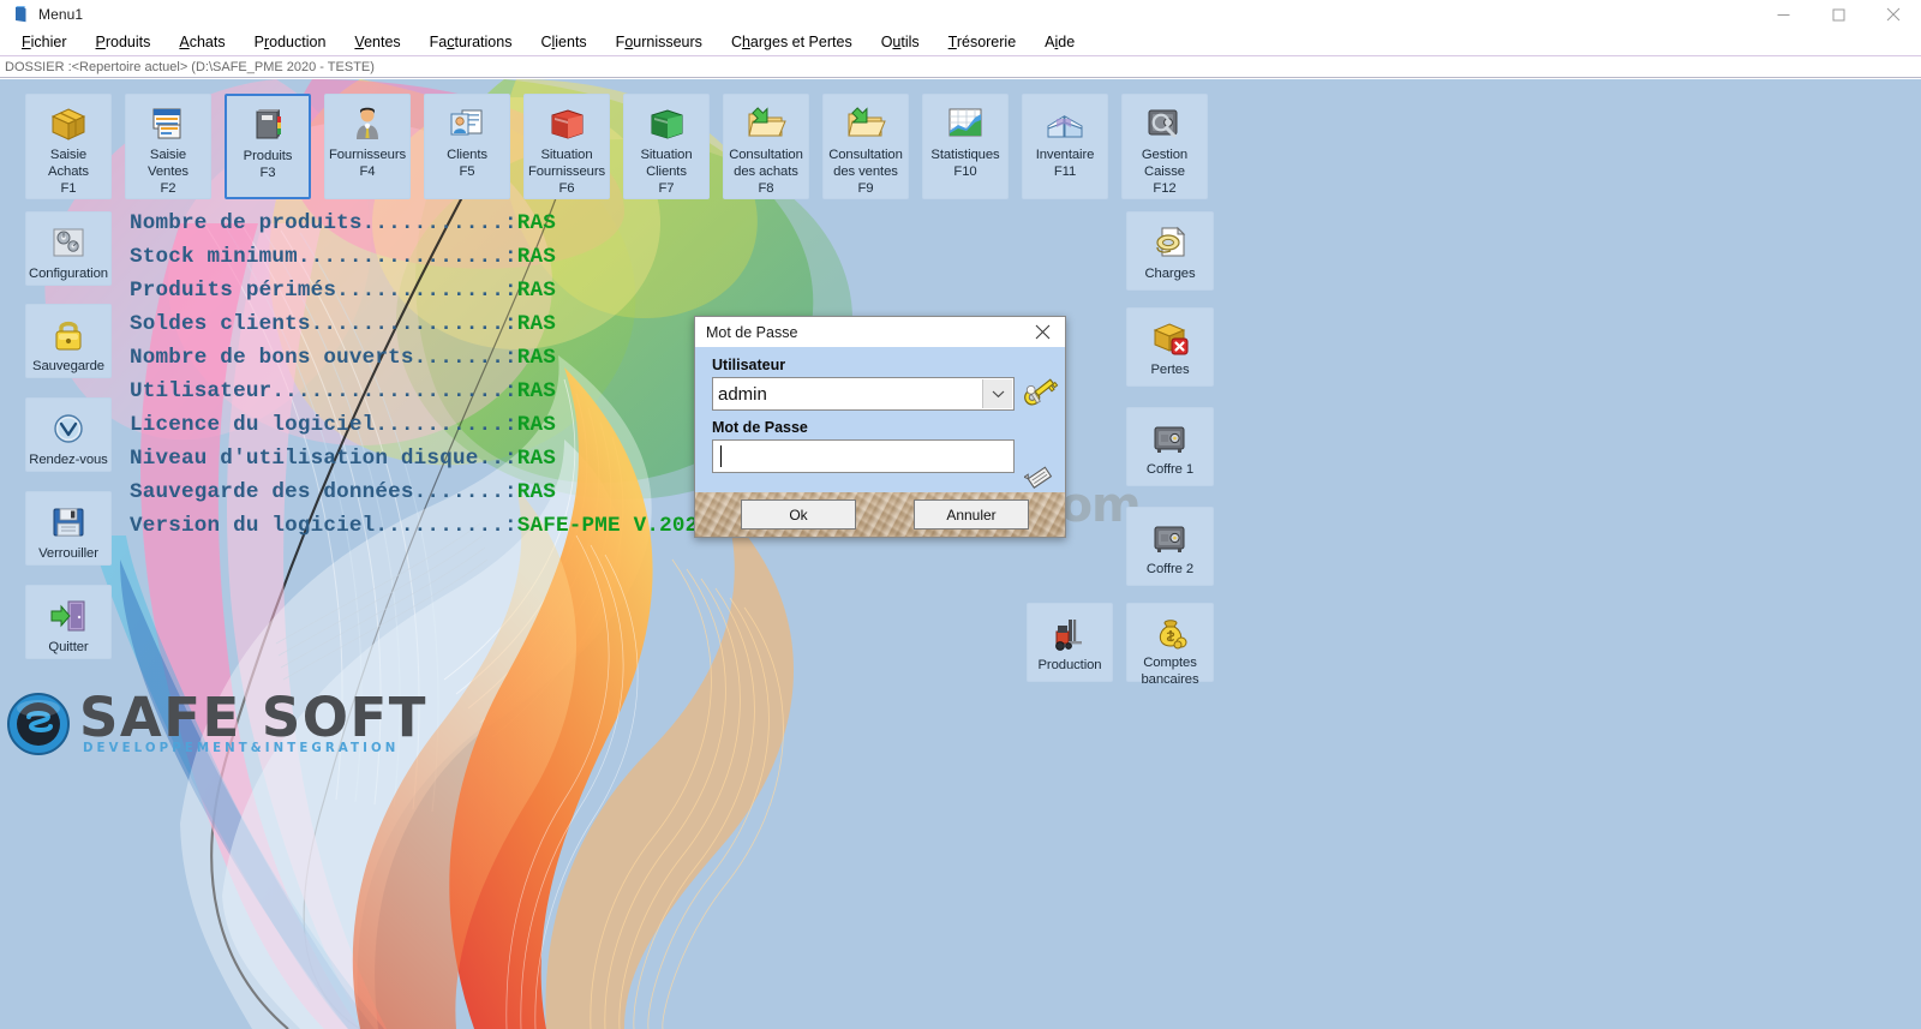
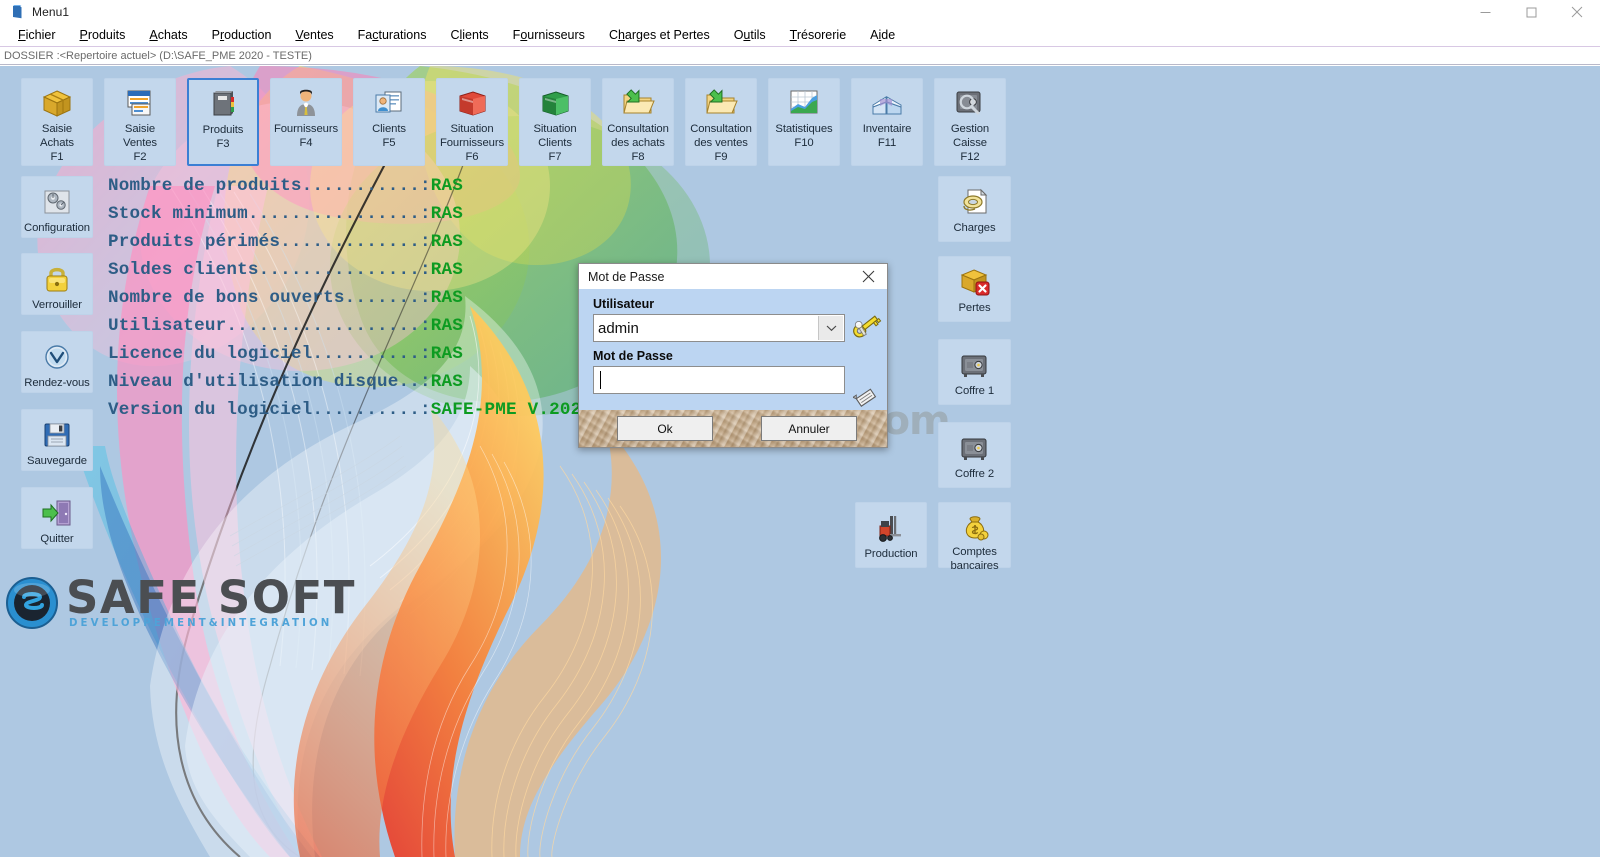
  Menu1
  Fichier
  Produits
  Achats
  Production
  Ventes
  Facturations
  Clients
  Fournisseurs
  Charges et Pertes
  Outils
  Trésorerie
  Aide
  DOSSIER :<Repertoire actuel> (D:\SAFE_PME 2020 - TESTE)
  SAFE SOFT
  DEVELOPPEMENT&INTEGRATION
  Saisie
  Achats
  F1
  Saisie
  Ventes
  F2
  Produits
  F3
  Fournisseurs
  F4
  Clients
  F5
  Situation
  Fournisseurs
  F6
  Situation
  Clients
  F7
  Consultation
  des achats
  F8
  Consultation
  des ventes
  F9
  Statistiques
  F10
  Inventaire
  F11
  Gestion
  Caisse
  F12
  Nombre de produits...........:RAS
  Stock minimum................:RAS
  Produits périmés.............:RAS
  Soldes clients...............:RAS
  Nombre de bons ouverts.......:RAS
  Utilisateur..................:RAS
  Licence du logiciel..........:RAS
  Niveau d'utilisation disque..:RAS
- Sauvegarde des données.......:RAS
  Version du logiciel..........:SAFE-PME V.202
  Configuration
- Sauvegarde
+ Verrouiller
  Rendez-vous
- Verrouiller
+ Sauvegarde
  Quitter
  Charges
  Pertes
  Coffre 1
  Coffre 2
  Production
  Comptes
  bancaires
  Mot de Passe
  Utilisateur
  admin
  Mot de Passe
  Ok
  Annuler
